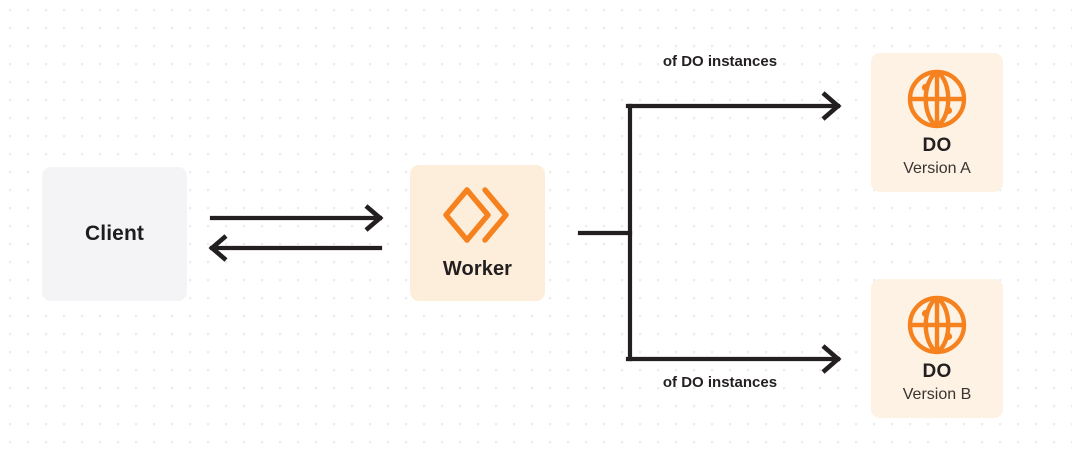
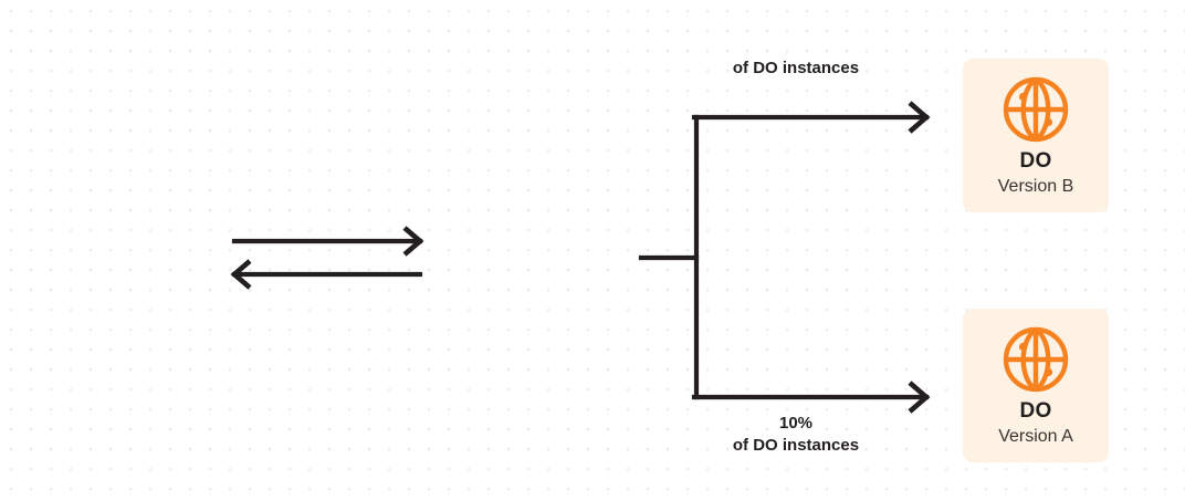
- Client
- Worker
  DO
- Version A
+ Version B
  DO
- Version B
+ Version A
  of DO instances
+ 10%
  of DO instances
